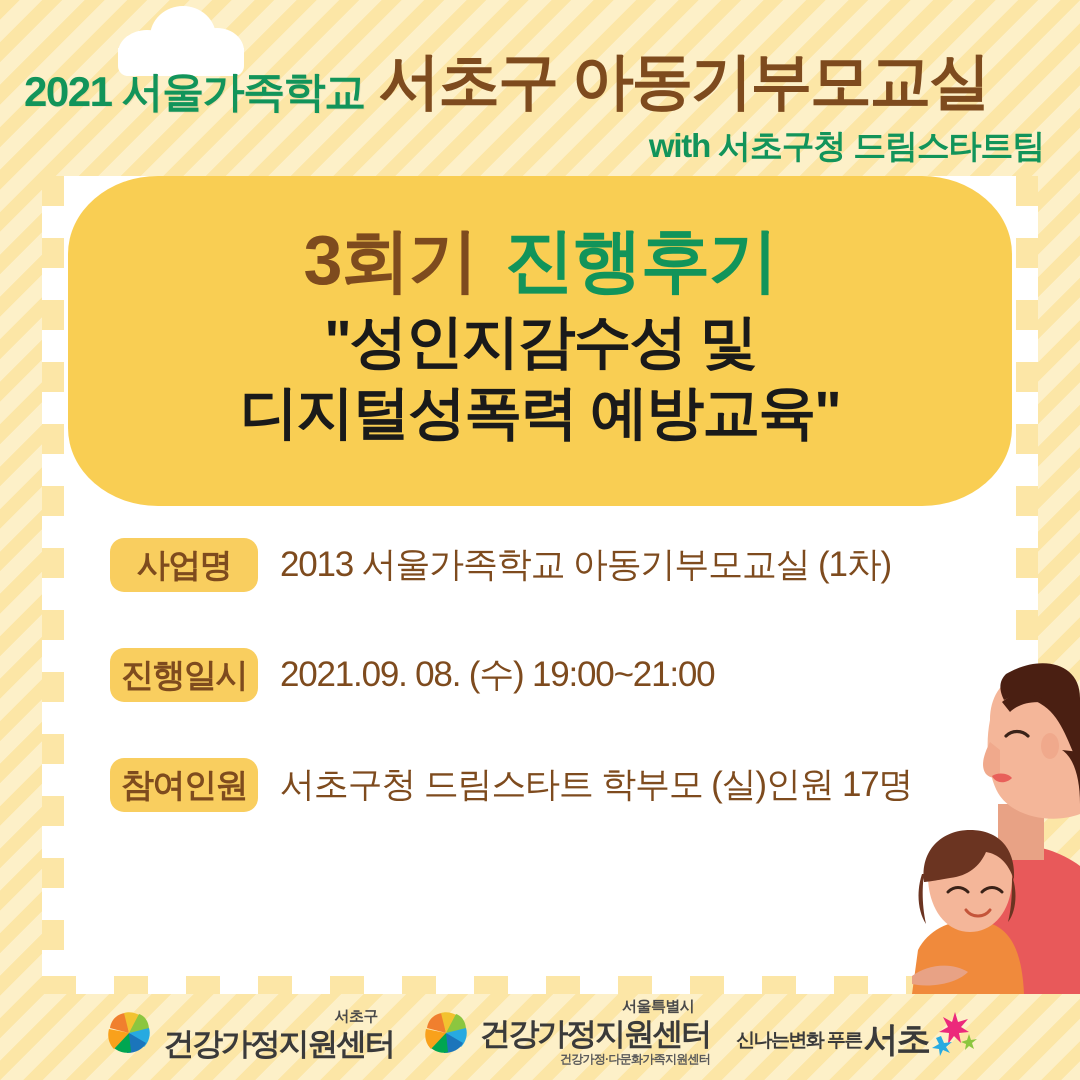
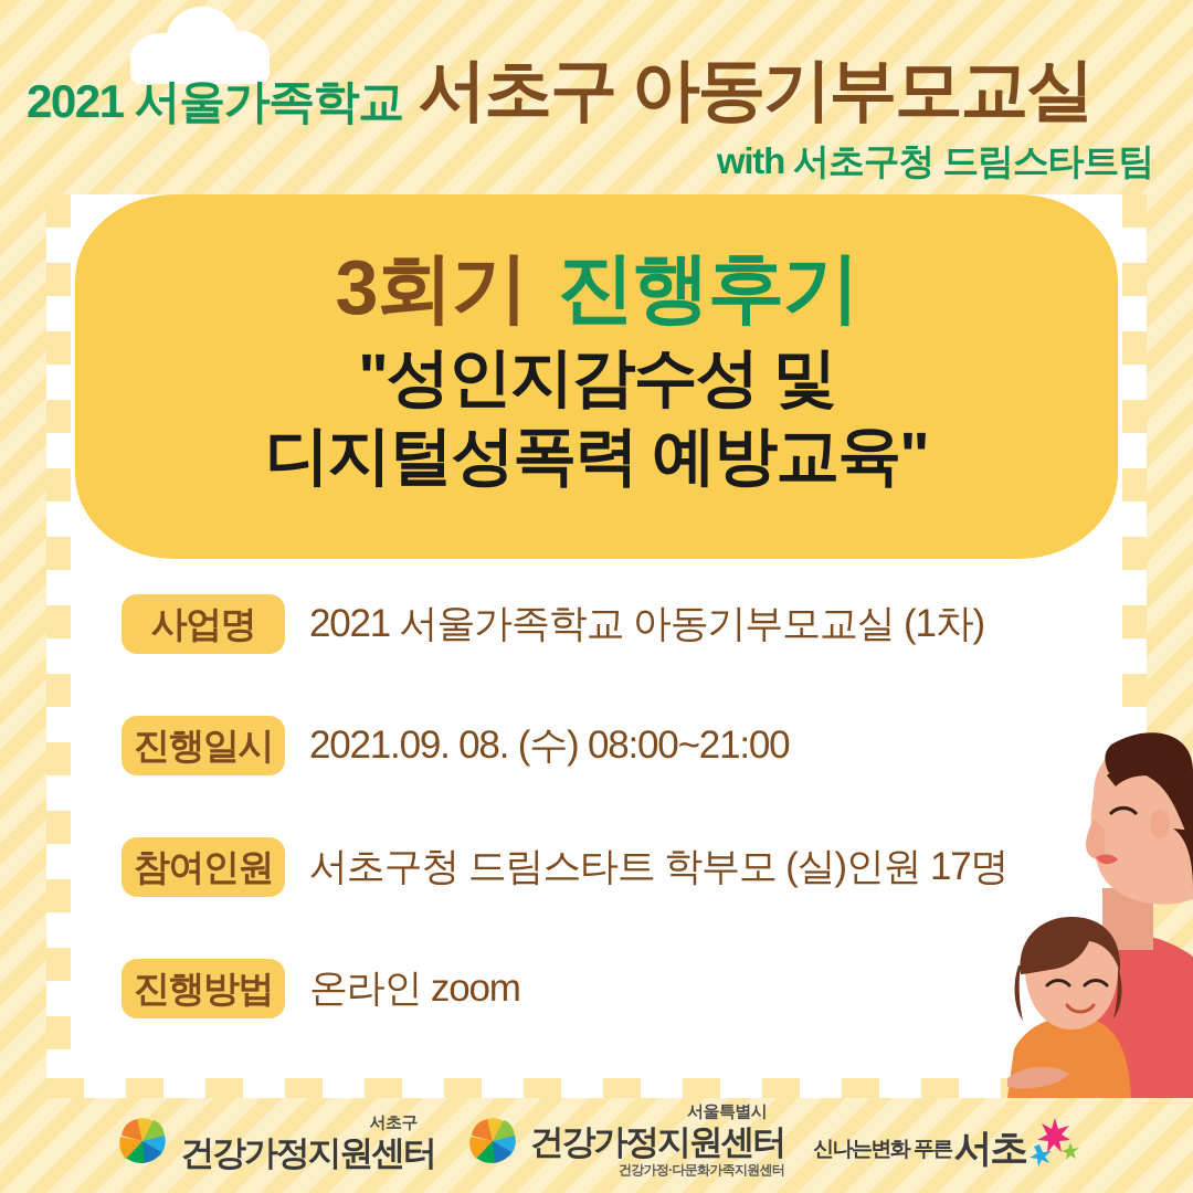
  2021 서울가족학교
  서초구 아동기부모교실
  with 서초구청 드림스타트팀
  3회기
  진행후기
  "성인지감수성 및
  디지털성폭력 예방교육"
  사업명
- 2013 서울가족학교 아동기부모교실 (1차)
+ 2021 서울가족학교 아동기부모교실 (1차)
  진행일시
- 2021.09. 08. (수) 19:00~21:00
+ 2021.09. 08. (수) 08:00~21:00
  참여인원
  서초구청 드림스타트 학부모 (실)인원 17명
+ 진행방법
+ 온라인 zoom
  서초구
  건강가정지원센터
  서울특별시
  건강가정지원센터
  건강가정·다문화가족지원센터
  신나는변화 푸른
  서초
